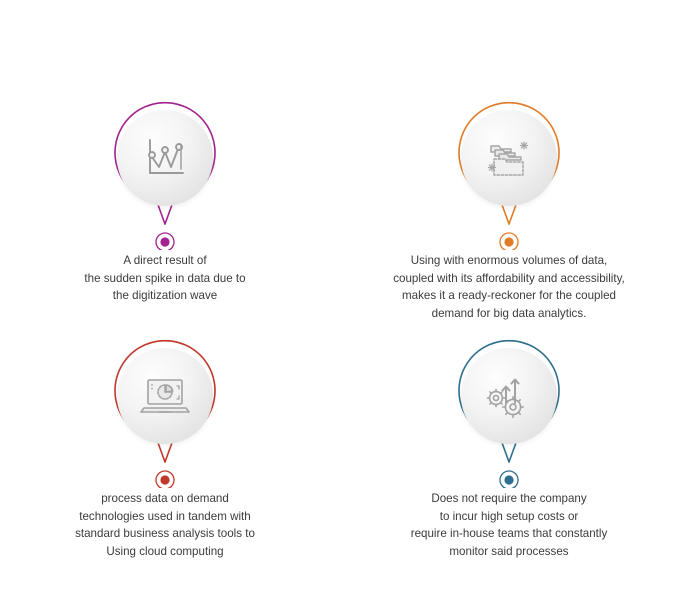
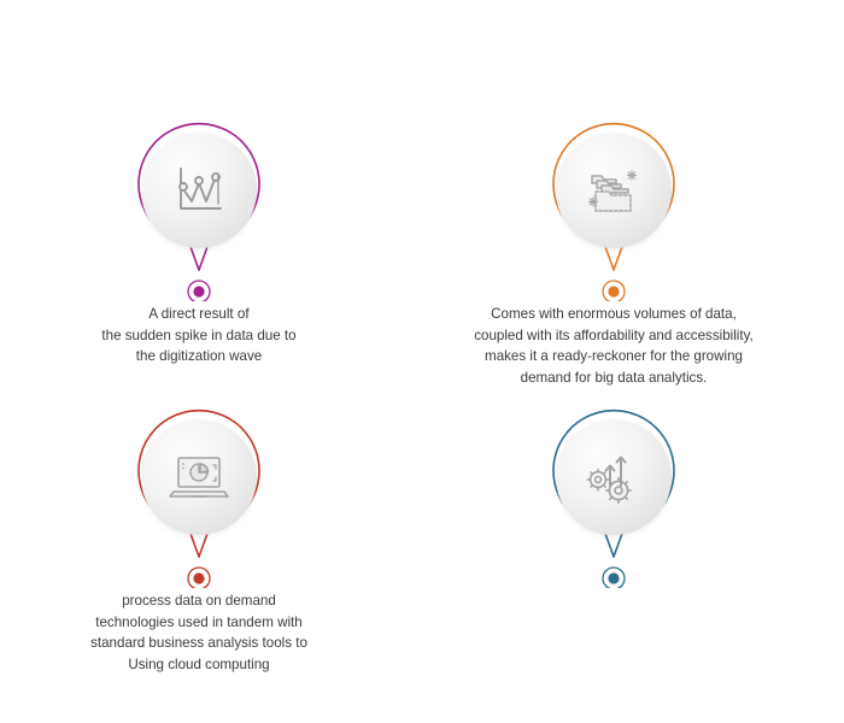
  A direct result of
  the sudden spike in data due to
  the digitization wave
- Using with enormous volumes of data,
+ Comes with enormous volumes of data,
  coupled with its affordability and accessibility,
- makes it a ready-reckoner for the coupled
+ makes it a ready-reckoner for the growing
  demand for big data analytics.
  process data on demand
  technologies used in tandem with
  standard business analysis tools to
  Using cloud computing
- Does not require the company
- to incur high setup costs or
- require in-house teams that constantly
- monitor said processes
